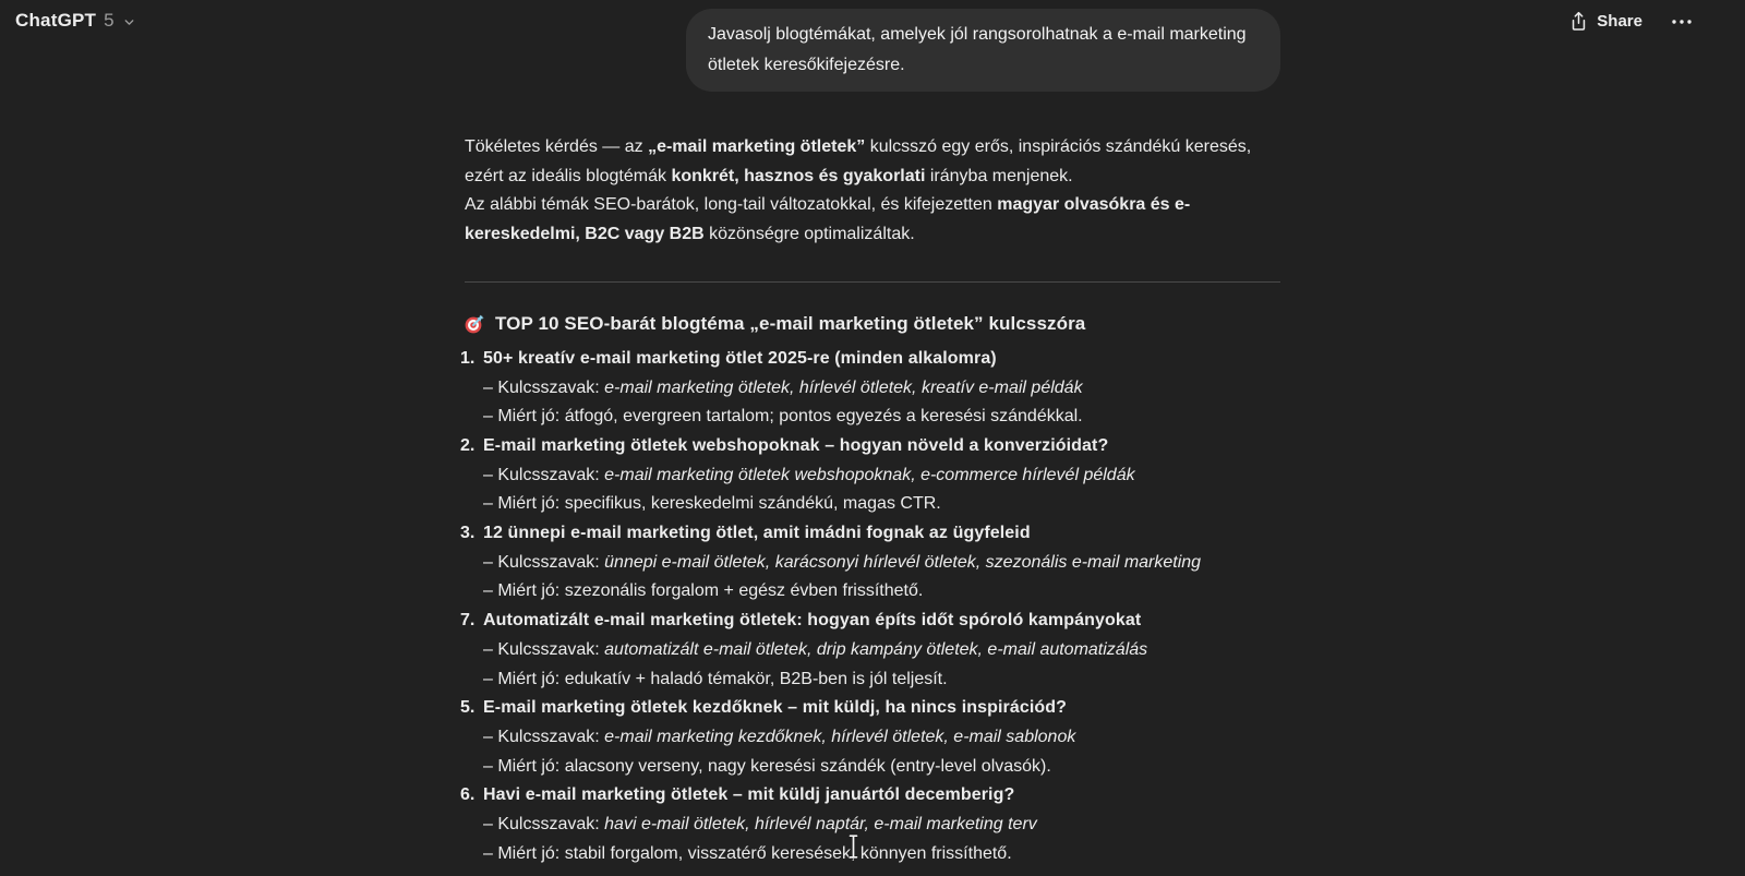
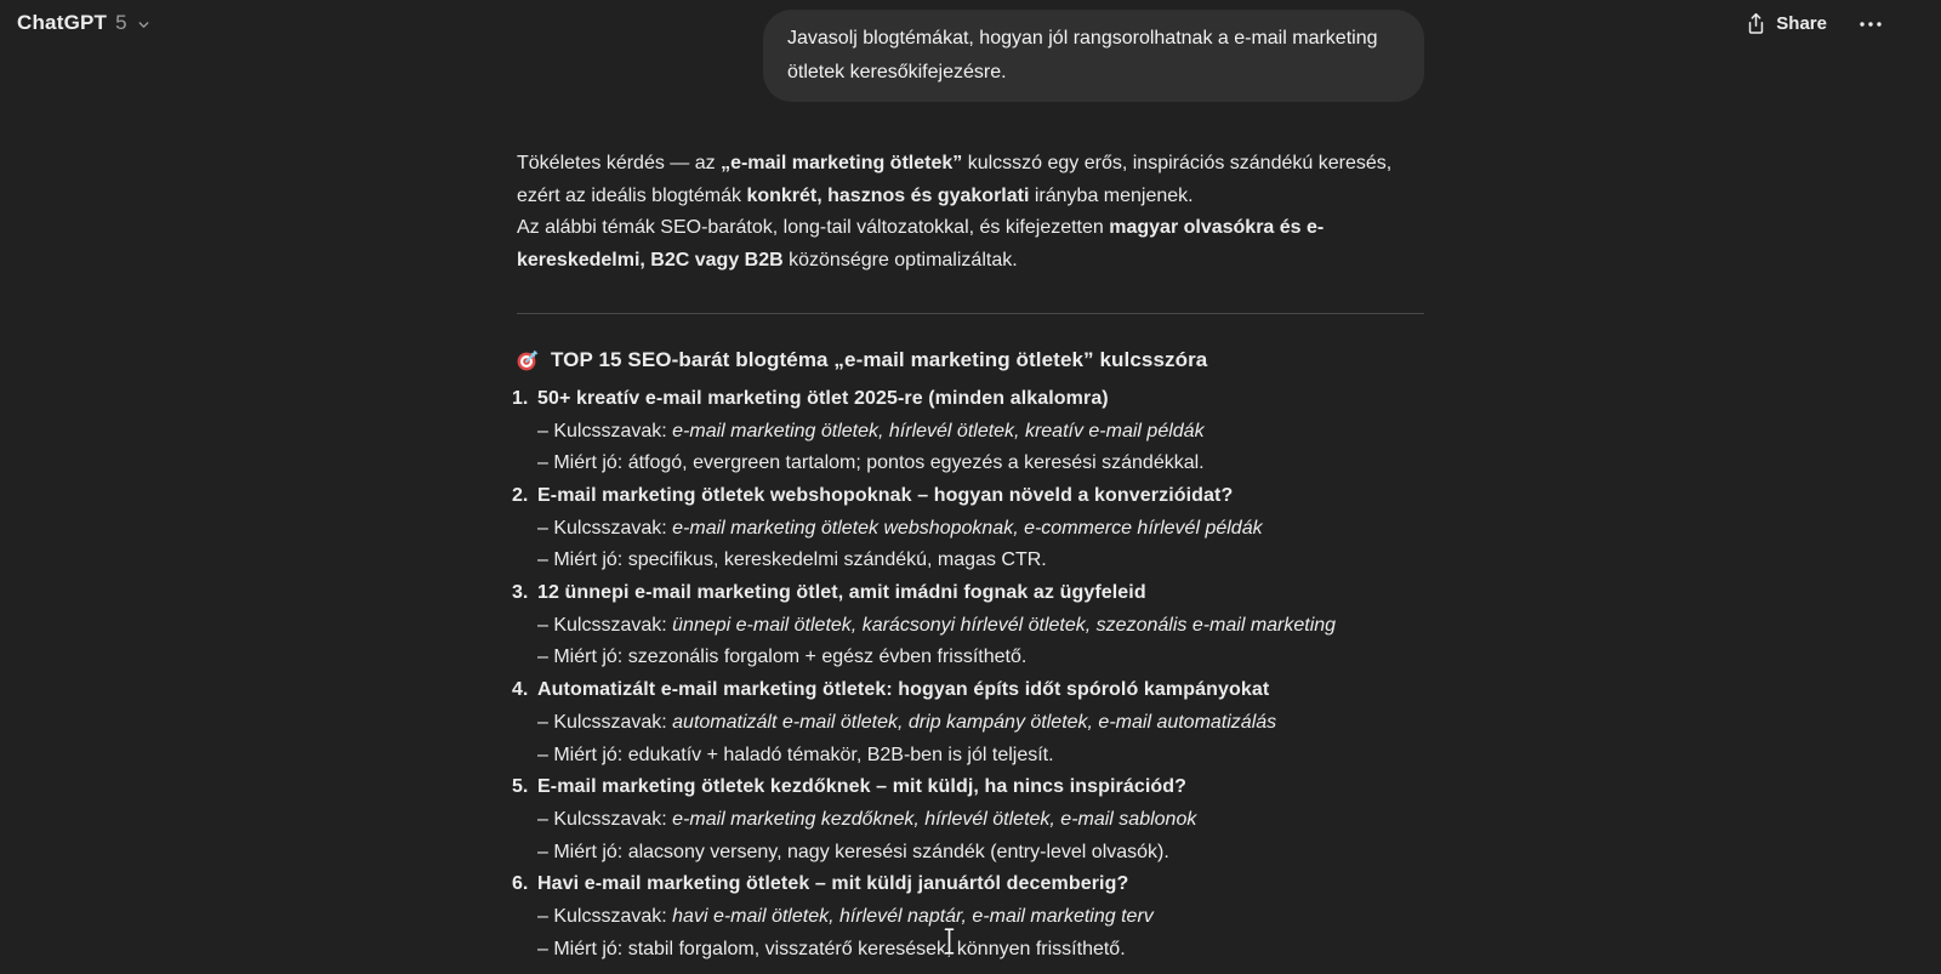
  ChatGPT
  5
  Share
- Javasolj blogtémákat, amelyek jól rangsorolhatnak a e-mail marketing ötletek keresőkifejezésre.
+ Javasolj blogtémákat, hogyan jól rangsorolhatnak a e-mail marketing ötletek keresőkifejezésre.
  Tökéletes kérdés — az „e-mail marketing ötletek” kulcsszó egy erős, inspirációs szándékú keresés, ezért az ideális blogtémák konkrét, hasznos és gyakorlati irányba menjenek.
  Az alábbi témák SEO-barátok, long-tail változatokkal, és kifejezetten magyar olvasókra és e-kereskedelmi, B2C vagy B2B közönségre optimalizáltak.
- TOP 10 SEO-barát blogtéma „e-mail marketing ötletek” kulcsszóra
+ TOP 15 SEO-barát blogtéma „e-mail marketing ötletek” kulcsszóra
  1.
  50+ kreatív e-mail marketing ötlet 2025-re (minden alkalomra)
  – Kulcsszavak: e-mail marketing ötletek, hírlevél ötletek, kreatív e-mail példák
  – Miért jó: átfogó, evergreen tartalom; pontos egyezés a keresési szándékkal.
  2.
  E-mail marketing ötletek webshopoknak – hogyan növeld a konverzióidat?
  – Kulcsszavak: e-mail marketing ötletek webshopoknak, e-commerce hírlevél példák
  – Miért jó: specifikus, kereskedelmi szándékú, magas CTR.
  3.
  12 ünnepi e-mail marketing ötlet, amit imádni fognak az ügyfeleid
  – Kulcsszavak: ünnepi e-mail ötletek, karácsonyi hírlevél ötletek, szezonális e-mail marketing
  – Miért jó: szezonális forgalom + egész évben frissíthető.
- 7.
+ 4.
  Automatizált e-mail marketing ötletek: hogyan építs időt spóroló kampányokat
  – Kulcsszavak: automatizált e-mail ötletek, drip kampány ötletek, e-mail automatizálás
  – Miért jó: edukatív + haladó témakör, B2B-ben is jól teljesít.
  5.
  E-mail marketing ötletek kezdőknek – mit küldj, ha nincs inspirációd?
  – Kulcsszavak: e-mail marketing kezdőknek, hírlevél ötletek, e-mail sablonok
  – Miért jó: alacsony verseny, nagy keresési szándék (entry-level olvasók).
  6.
  Havi e-mail marketing ötletek – mit küldj januártól decemberig?
  – Kulcsszavak: havi e-mail ötletek, hírlevél naptár, e-mail marketing terv
  – Miért jó: stabil forgalom, visszatérő keresések könnyen frissíthető.
